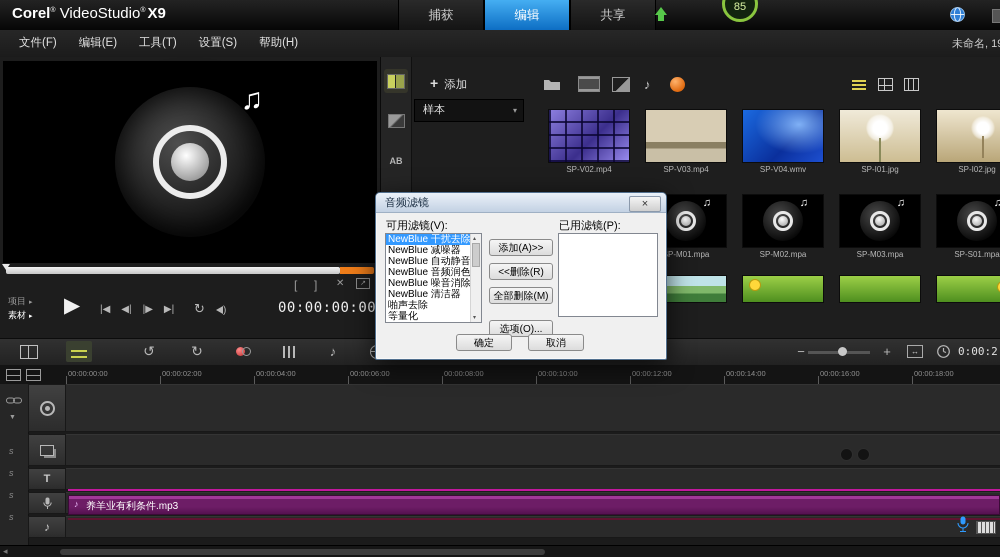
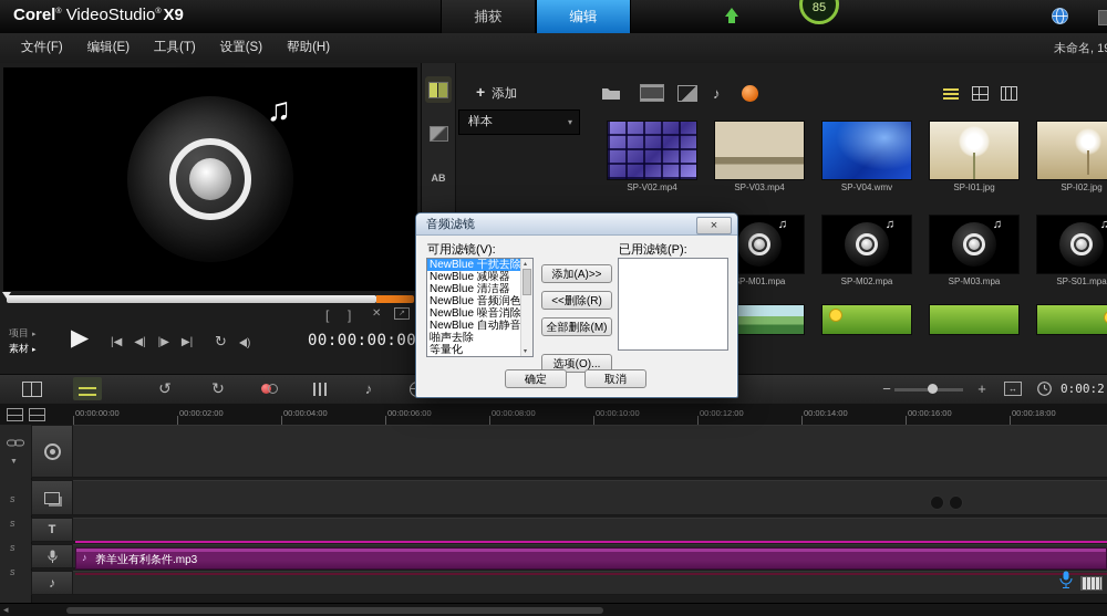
  Corel VideoStudio X9
  捕获
  编辑
- 共享
  85
  文件(F)
  编辑(E)
  工具(T)
  设置(S)
  帮助(H)
  未命名, 1
  ♫
  [
  ]
  ✕
  ▶
  |◀
  ◀|
  |▶
  ▶|
  ↻
  )
  00:00:00:00
  AB
  + 添加
  ♪
  样本
  ▾
  SP-V02.mp4
  SP-V03.mp4
  SP-V04.wmv
  SP-I01.jpg
  SP-I02.jpg
  ♫
  P-M01.mpa
  ♫
  SP-M02.mpa
  ♫
  SP-M03.mpa
  ♫
  SP-S01.mpa
  ↺
  ↻
  ♪
  −
  +
  ↔
  0:00:2
  00:00:00:00
  00:00:02:00
  00:00:04:00
  00:00:06:00
  00:00:08:00
  00:00:10:00
  00:00:12:00
  00:00:14:00
  00:00:16:00
  00:00:18:00
  s
  s
  s
  s
  T
  ♪
  ♪
  养羊业有利条件.mp3
  ◂
  音频滤镜
  ×
  可用滤镜(V):
  NewBlue 干扰去除
  NewBlue 减噪器
- NewBlue 自动静音
+ NewBlue 清洁器
  NewBlue 音频润色
  NewBlue 噪音消除
- NewBlue 清洁器
+ NewBlue 自动静音
  啪声去除
  等量化
  添加(A)>>
  <<删除(R)
  全部删除(M)
  选项(O)...
  已用滤镜(P):
  确定
  取消
